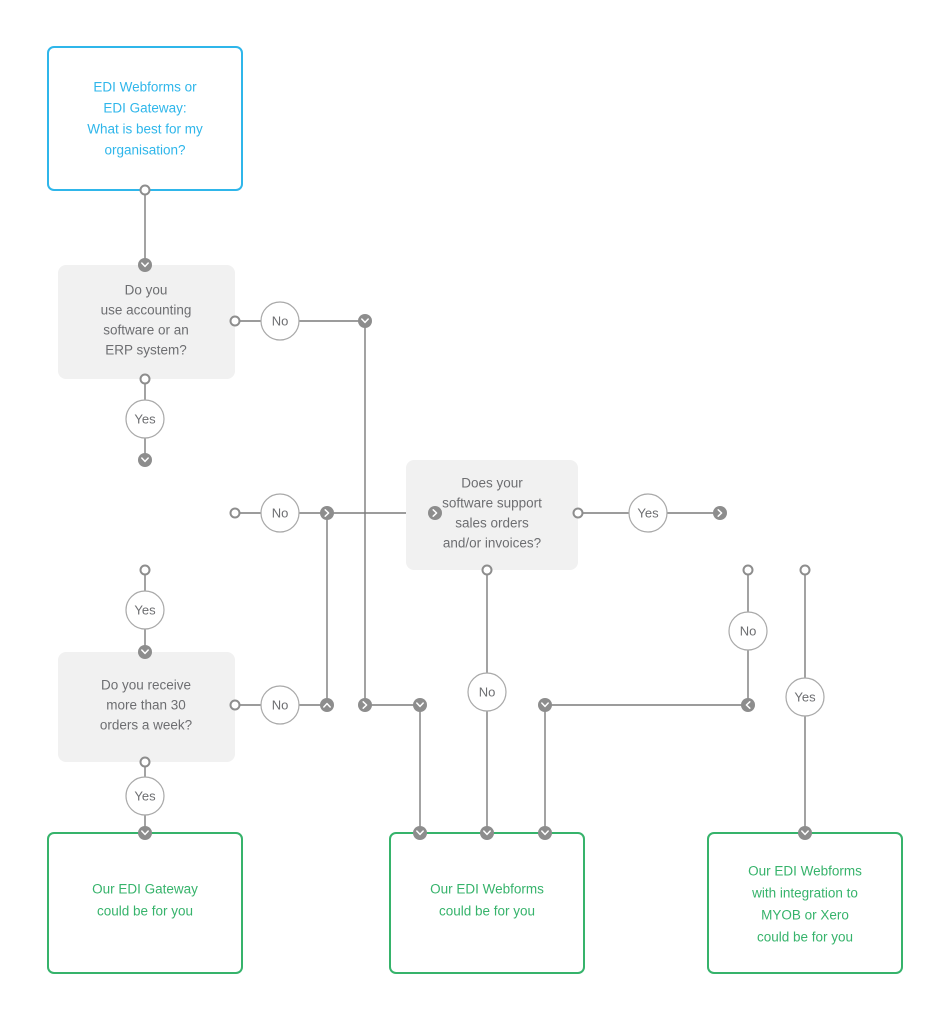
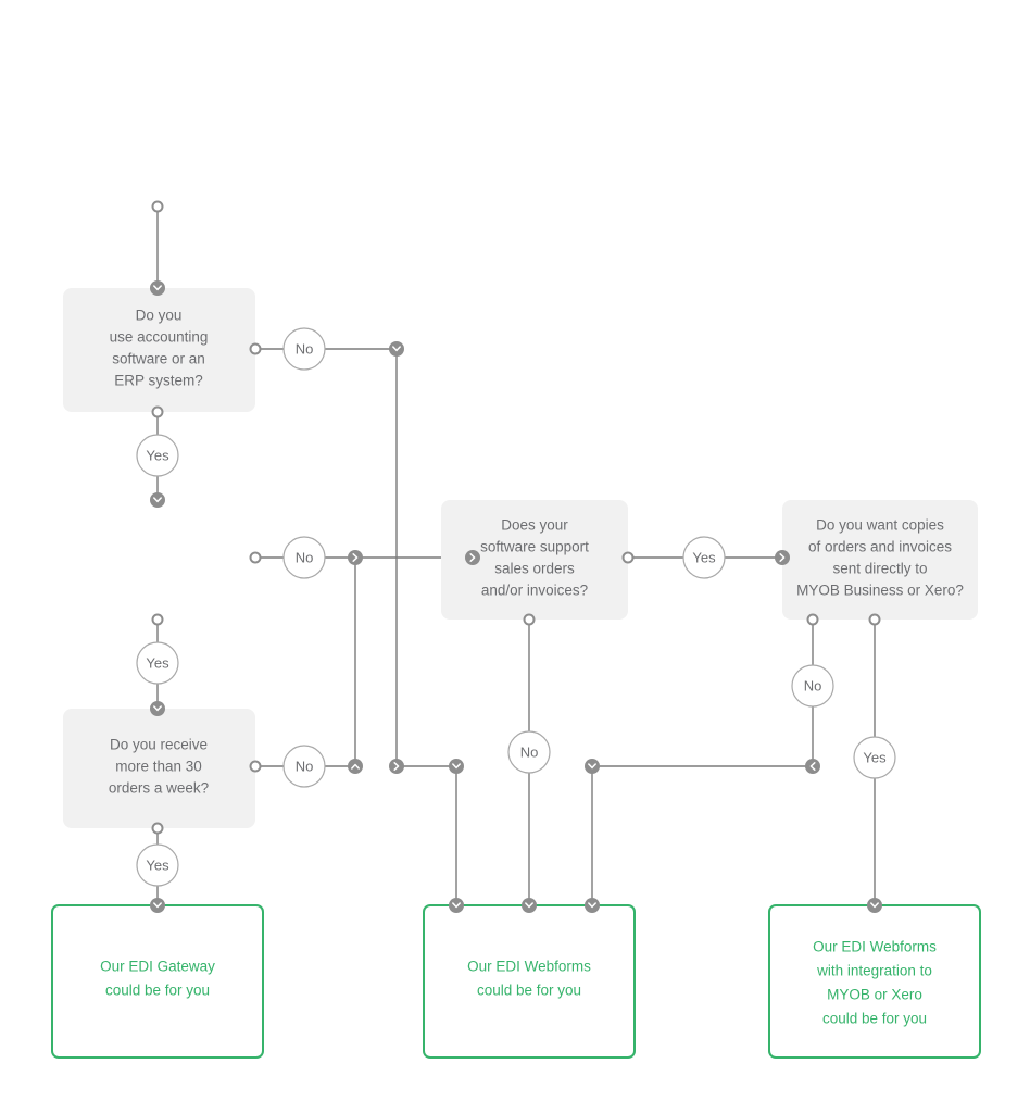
- EDI Webforms or
- EDI Gateway:
- What is best for my
- organisation?
  Do you
  use accounting
  software or an
  ERP system?
  Do you receive
  more than 30
  orders a week?
  Does your
  software support
  sales orders
  and/or invoices?
+ Do you want copies
+ of orders and invoices
+ sent directly to
+ MYOB Business or Xero?
  Our EDI Gateway
  could be for you
  Our EDI Webforms
  could be for you
  Our EDI Webforms
  with integration to
  MYOB or Xero
  could be for you
  No
  Yes
  No
  Yes
  No
  Yes
  Yes
  No
  No
  Yes
